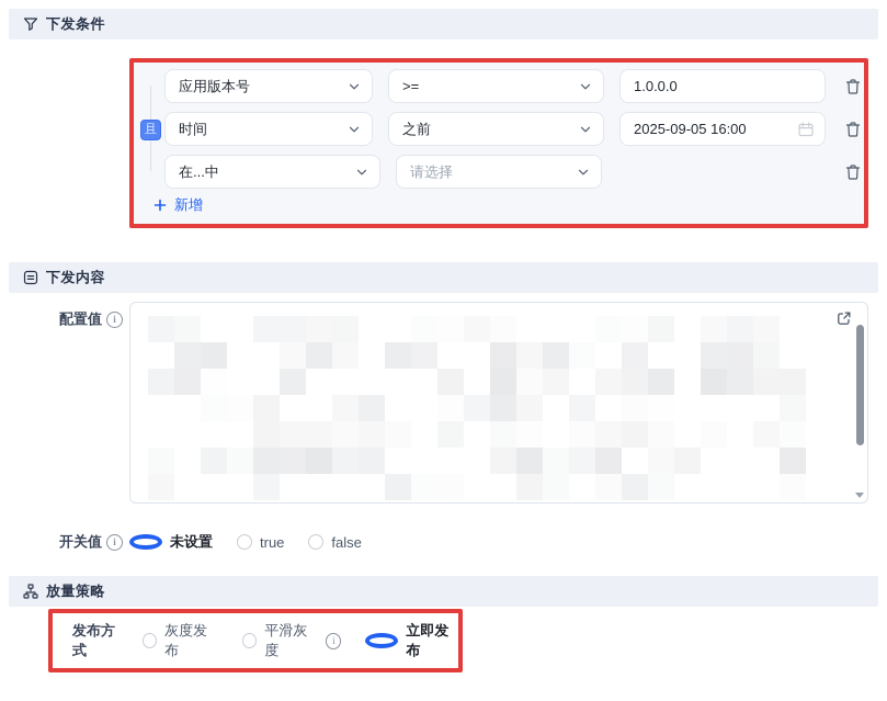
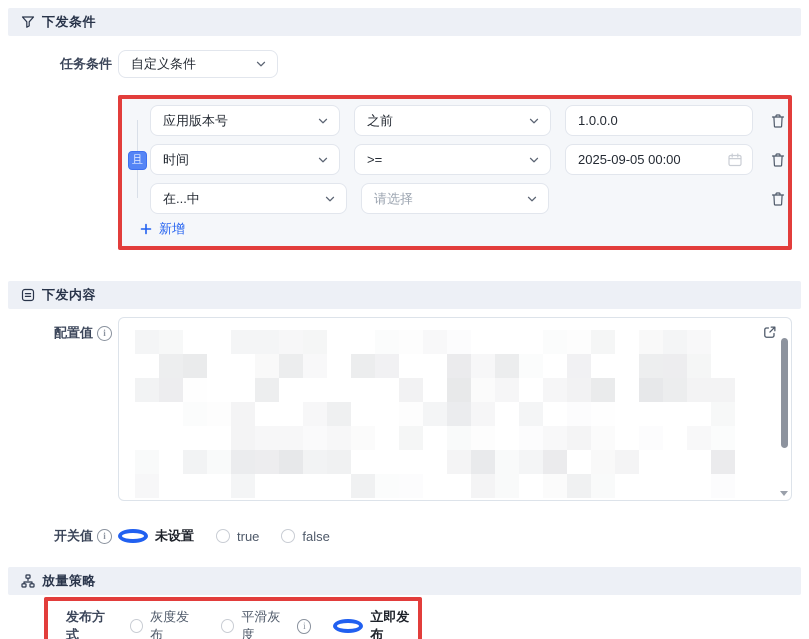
  下发条件
+ 任务条件
+ 自定义条件
  且
  应用版本号
- >=
+ 之前
  1.0.0.0
  时间
- 之前
+ >=
- 2025-09-05 16:00
+ 2025-09-05 00:00
  在...中
  请选择
  新增
  下发内容
  配置值
  开关值
  未设置
  true
  false
  放量策略
  发布方式
  灰度发布
  平滑灰度
  立即发布
